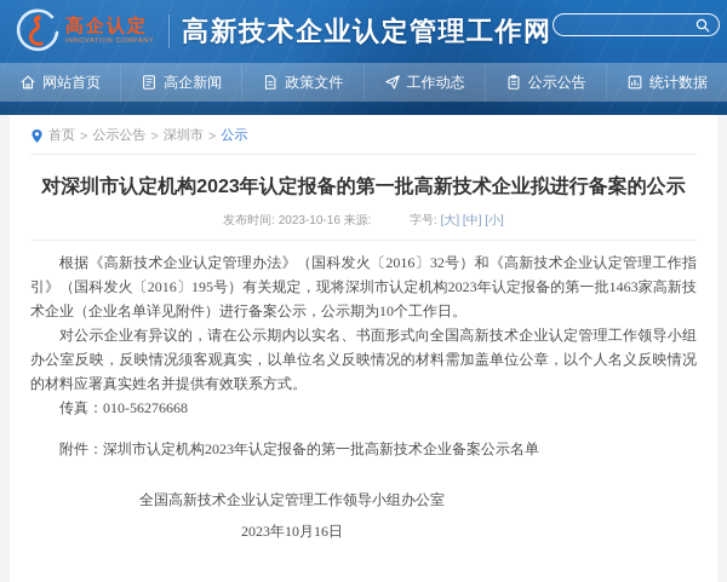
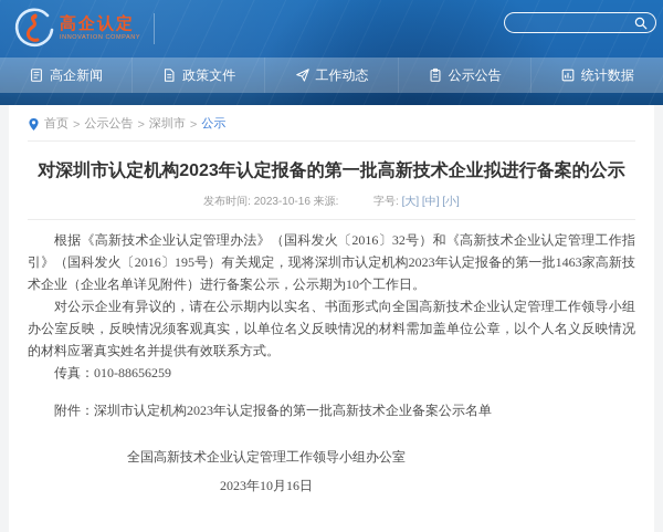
  高企认定
- 高新技术企业认定管理工作网
- 网站首页
  高企新闻
  政策文件
  工作动态
  公示公告
  统计数据
  首页
  >
  公示公告
  >
  深圳市
  >
  公示
  对深圳市认定机构2023年认定报备的第一批高新技术企业拟进行备案的公示
  发布时间: 2023-10-16 来源: 字号: [大] [中] [小]
  根据《高新技术企业认定管理办法》（国科发火〔2016〕32号）和《高新技术企业认定管理工作指引》（国科发火〔2016〕195号）有关规定，现将深圳市认定机构2023年认定报备的第一批1463家高新技术企业（企业名单详见附件）进行备案公示，公示期为10个工作日。
  对公示企业有异议的，请在公示期内以实名、书面形式向全国高新技术企业认定管理工作领导小组办公室反映，反映情况须客观真实，以单位名义反映情况的材料需加盖单位公章，以个人名义反映情况的材料应署真实姓名并提供有效联系方式。
- 传真：010-56276668
+ 传真：010-88656259
  附件：深圳市认定机构2023年认定报备的第一批高新技术企业备案公示名单
  全国高新技术企业认定管理工作领导小组办公室
  2023年10月16日
